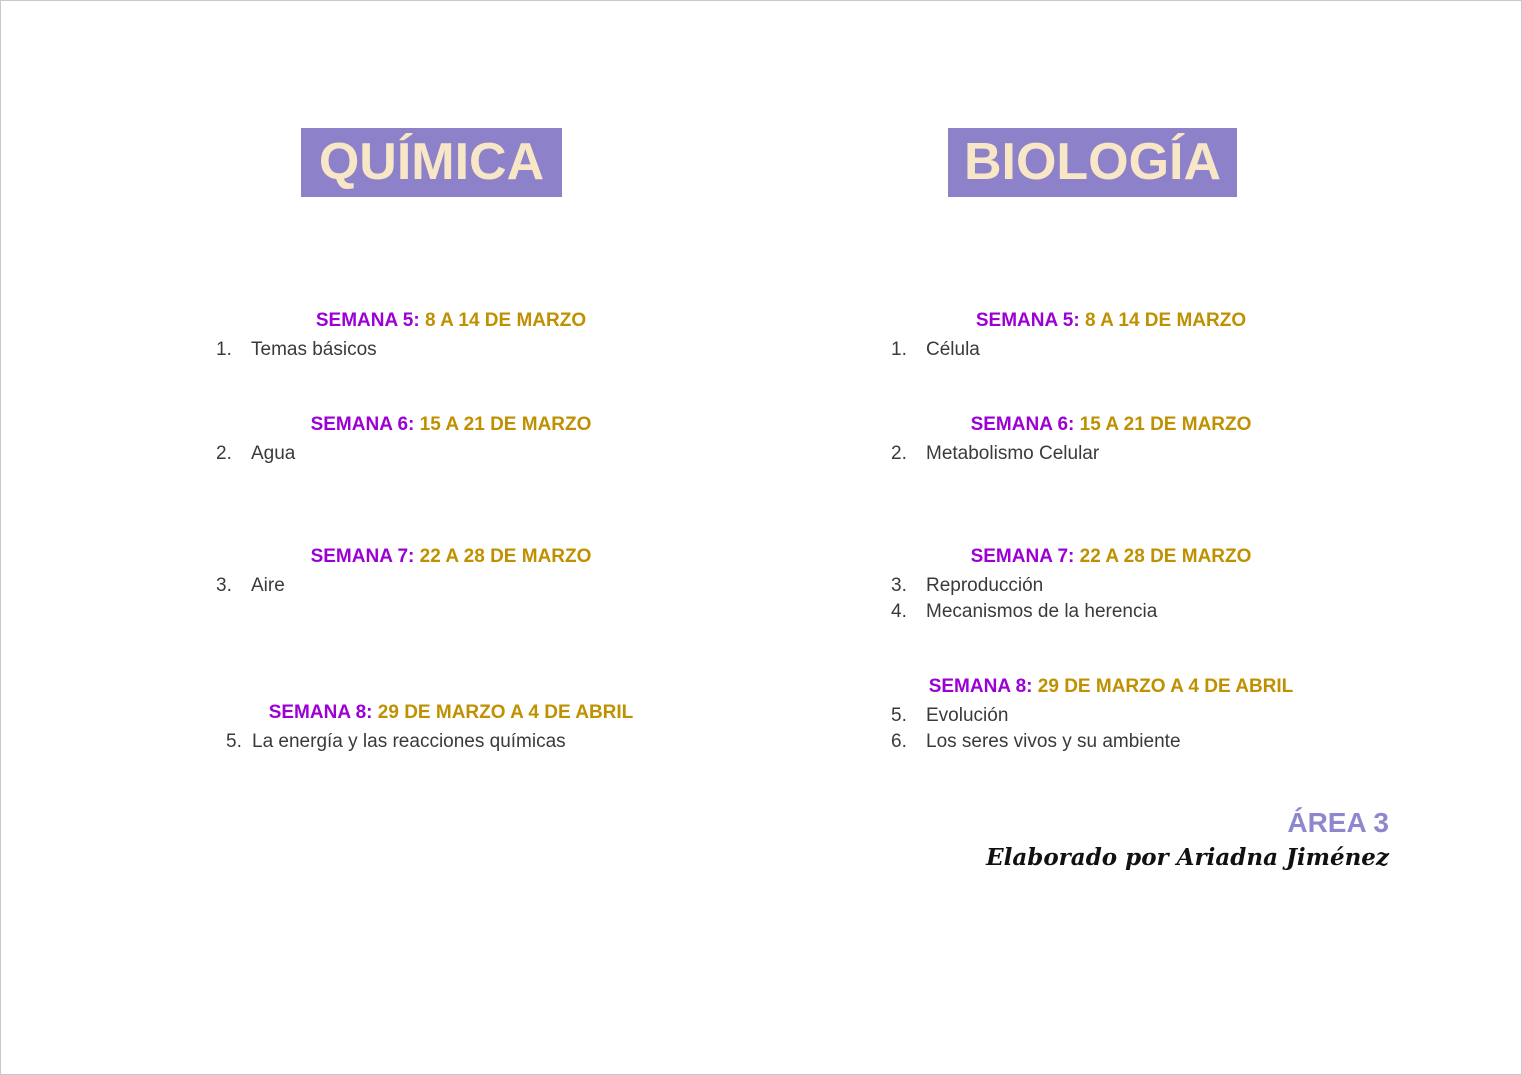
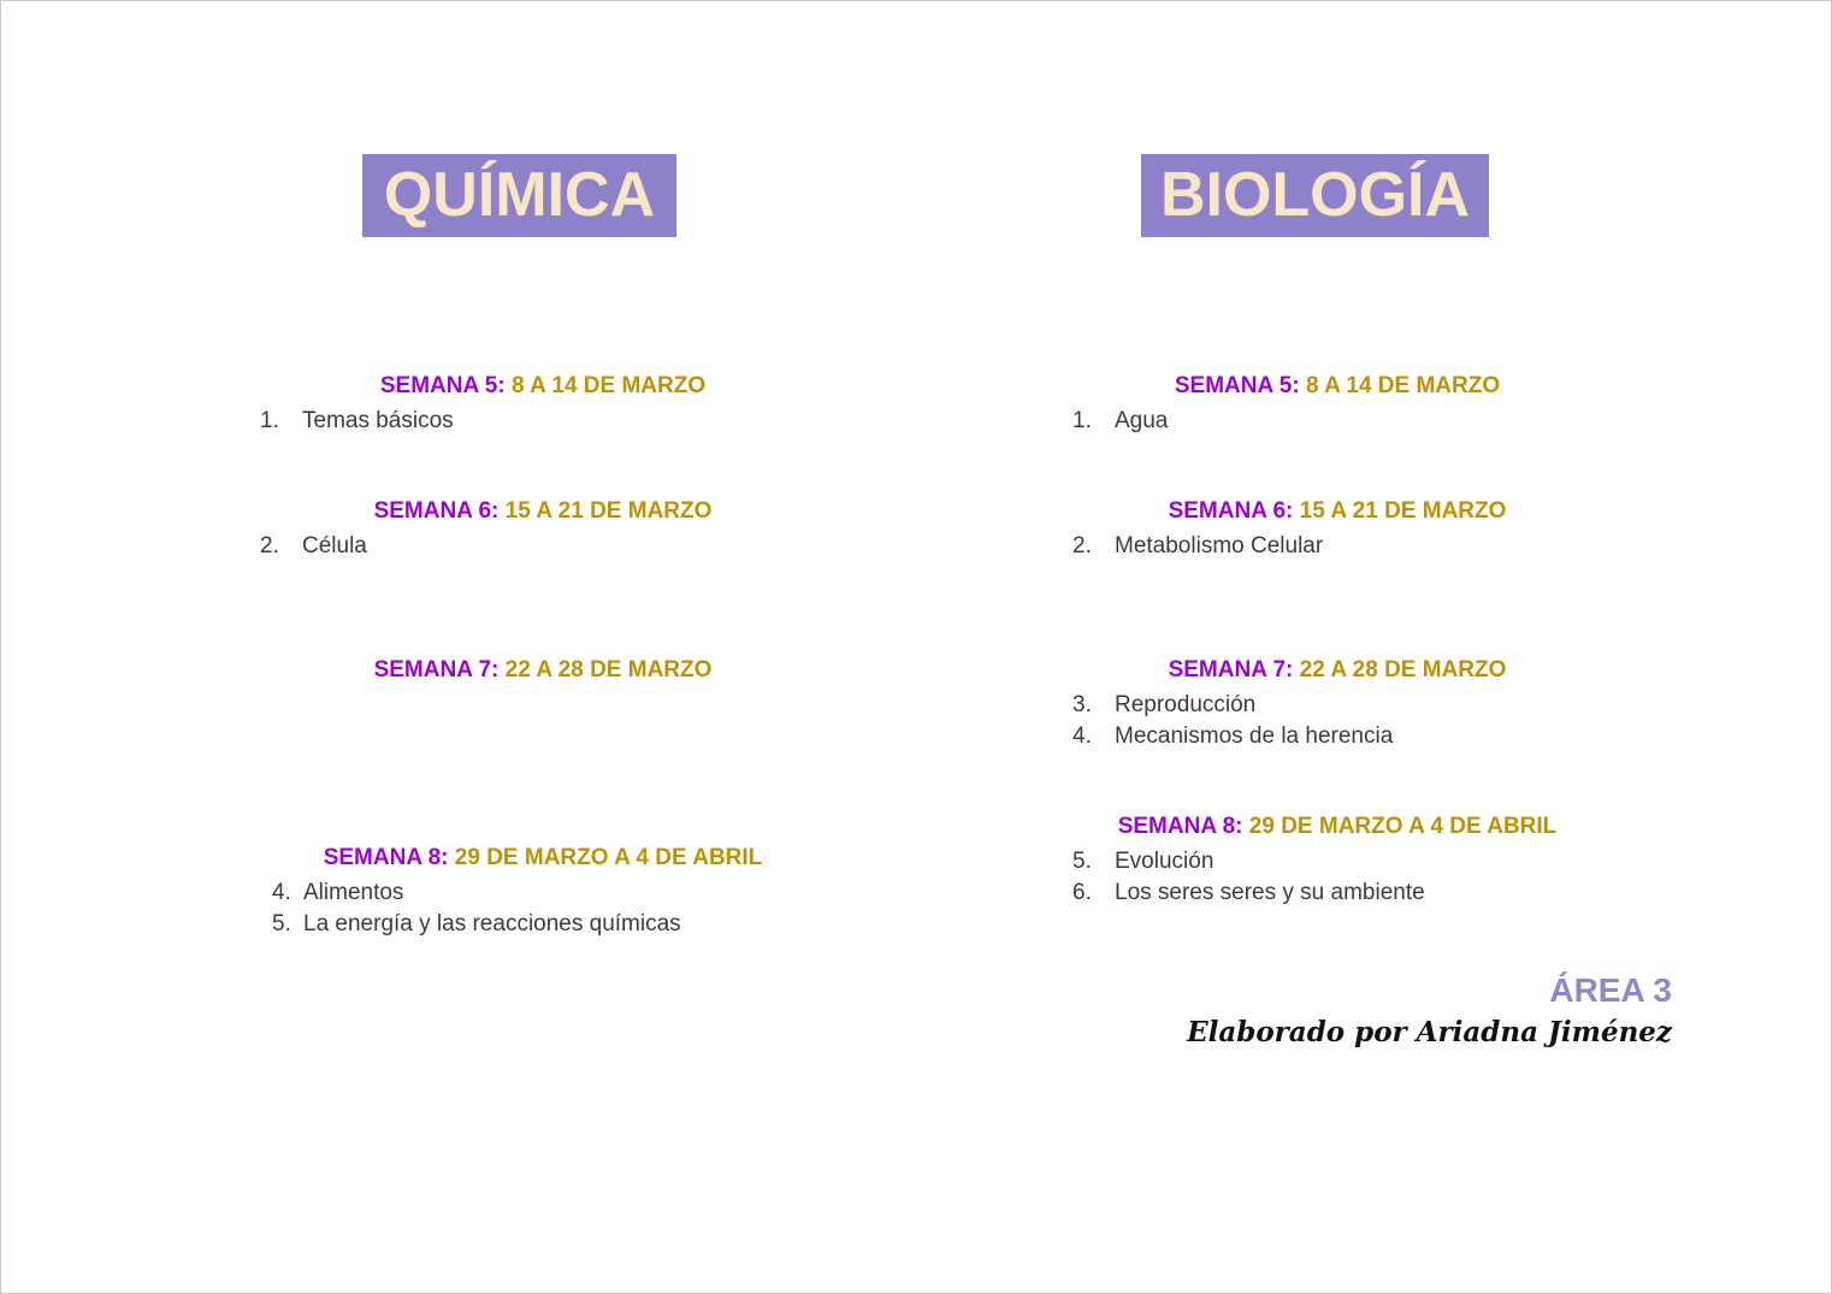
  QUÍMICA
  BIOLOGÍA
  SEMANA 5: 8 A 14 DE MARZO
  1. Temas básicos
  SEMANA 6: 15 A 21 DE MARZO
- 2. Agua
+ 2. Célula
  SEMANA 7: 22 A 28 DE MARZO
- 3. Aire
  SEMANA 8: 29 DE MARZO A 4 DE ABRIL
+ 4. Alimentos
  5. La energía y las reacciones químicas
  SEMANA 5: 8 A 14 DE MARZO
- 1. Célula
+ 1. Agua
  SEMANA 6: 15 A 21 DE MARZO
  2. Metabolismo Celular
  SEMANA 7: 22 A 28 DE MARZO
  3. Reproducción
  4. Mecanismos de la herencia
  SEMANA 8: 29 DE MARZO A 4 DE ABRIL
  5. Evolución
- 6. Los seres vivos y su ambiente
+ 6. Los seres seres y su ambiente
  ÁREA 3
  Elaborado por Ariadna Jiménez
